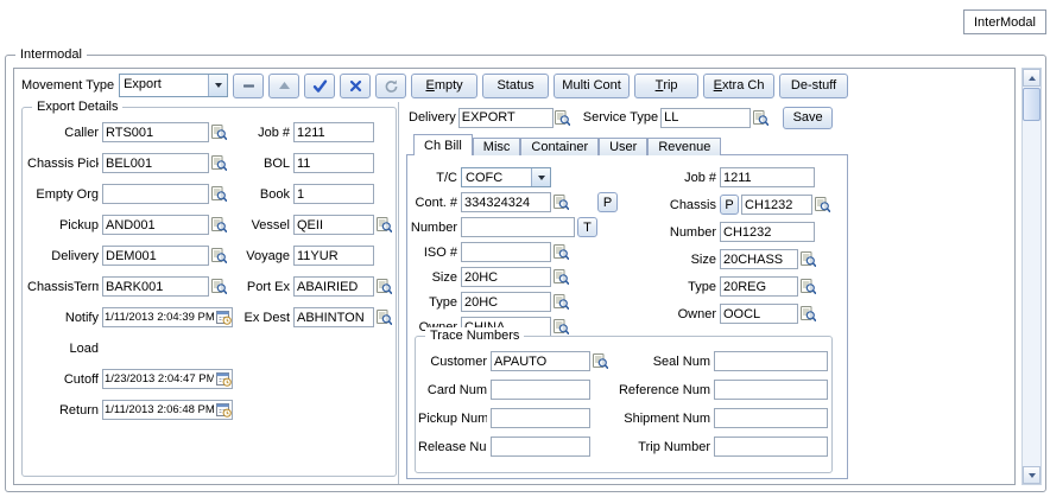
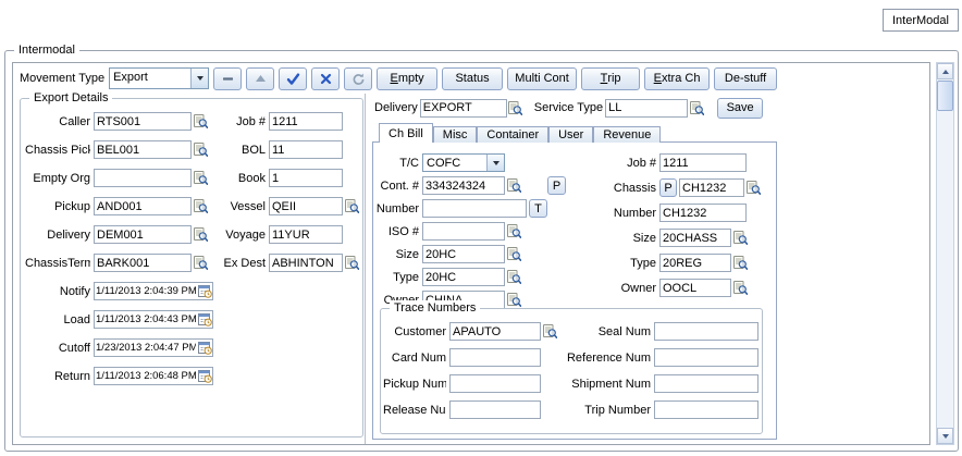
  InterModal
  Intermodal
  Movement Type
  Export
  E
  mpty
  Status
  Multi Cont
  T
  rip
  E
  xtra Ch
  De-stuff
  Export Details
  Caller
  RTS001
  Chassis Pic
  BEL001
  Empty Org
  Pickup
  AND001
  Delivery
  DEM001
  ChassisTerm
  BARK001
  Notify
  1/11/2013 2:04:39 PM
  Load
+ 1/11/2013 2:04:43 PM
  Cutoff
  1/23/2013 2:04:47 PM
  Return
  1/11/2013 2:06:48 PM
  Job #
  1211
  BOL
  11
  Book
  1
  Vessel
  QEII
  Voyage
  11YUR
- Port Ex
- ABAIRIED
  Ex Dest
  ABHINTON
  Delivery
  EXPORT
  Service Type
  LL
  Save
  Ch Bill
  Misc
  Container
  User
  Revenue
  T/C
  COFC
  Cont. #
  334324324
  P
  Number
  T
  ISO #
  Size
  20HC
  Type
  20HC
  Job #
  1211
  Chassis
  P
  CH1232
  Number
  CH1232
  Size
  20CHASS
  Type
  20REG
  Owner
  OOCL
  Trace Numbers
  Customer
  APAUTO
  Card Num
  Pickup Num
  Release Nu
  Seal Num
  Reference Num
  Shipment Num
  Trip Number
